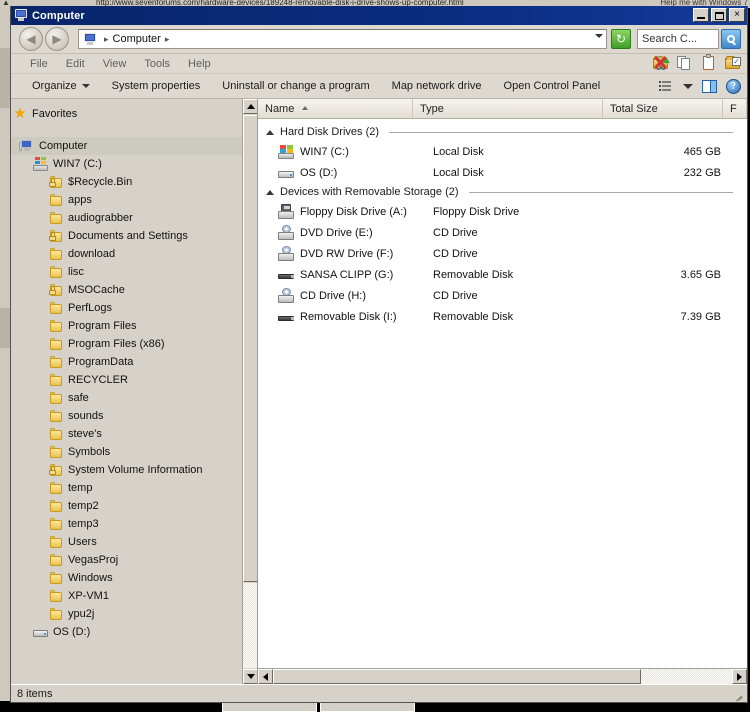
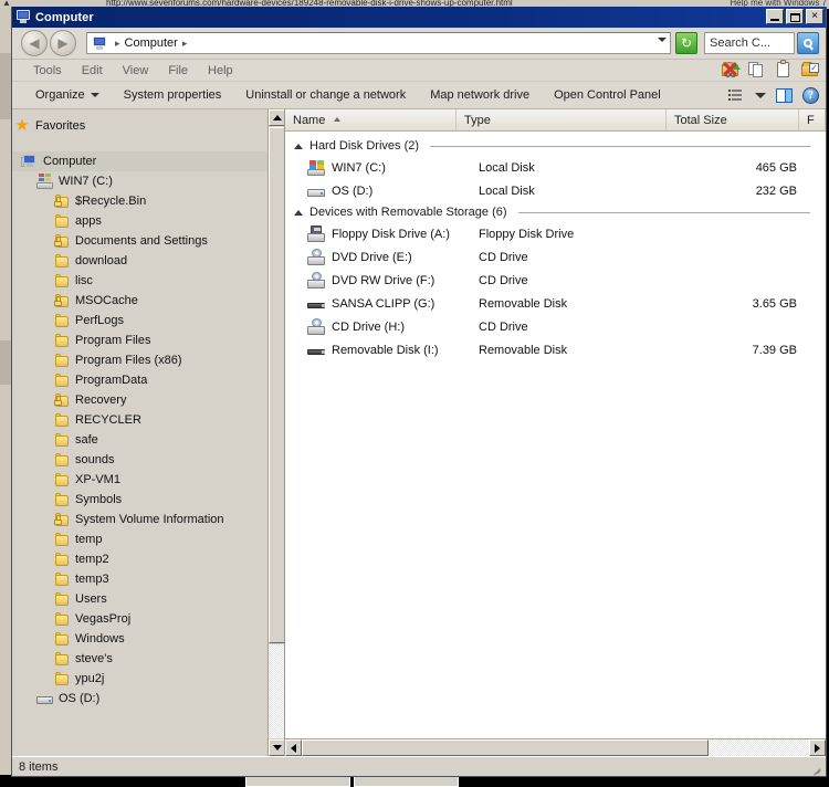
  ▲
  http://www.sevenforums.com/hardware-devices/189248-removable-disk-i-drive-shows-up-computer.html
  Help me with Windows 7
  Computer
  ×
  ◀
  ▶
  ▸
  Computer
  ▸
  ↻
  Search C...
- File
+ Tools
  Edit
  View
- Tools
+ File
  Help
  ✓
  Organize
  System properties
- Uninstall or change a program
+ Uninstall or change a network
  Map network drive
  Open Control Panel
  ?
  ★
  Favorites
  Computer
  WIN7 (C:)
  $Recycle.Bin
  apps
- audiograbber
  Documents and Settings
  download
  lisc
  MSOCache
  PerfLogs
  Program Files
  Program Files (x86)
  ProgramData
+ Recovery
  RECYCLER
  safe
  sounds
- steve's
+ XP-VM1
  Symbols
  System Volume Information
  temp
  temp2
  temp3
  Users
  VegasProj
  Windows
- XP-VM1
+ steve's
  ypu2j
  OS (D:)
  Name
  Type
  Total Size
  F
  Hard Disk Drives (2)
  WIN7 (C:)
  Local Disk
  465 GB
  OS (D:)
  Local Disk
  232 GB
- Devices with Removable Storage (2)
+ Devices with Removable Storage (6)
  Floppy Disk Drive (A:)
  Floppy Disk Drive
  DVD Drive (E:)
  CD Drive
  DVD RW Drive (F:)
  CD Drive
  SANSA CLIPP (G:)
  Removable Disk
  3.65 GB
  CD Drive (H:)
  CD Drive
  Removable Disk (I:)
  Removable Disk
  7.39 GB
  8 items
